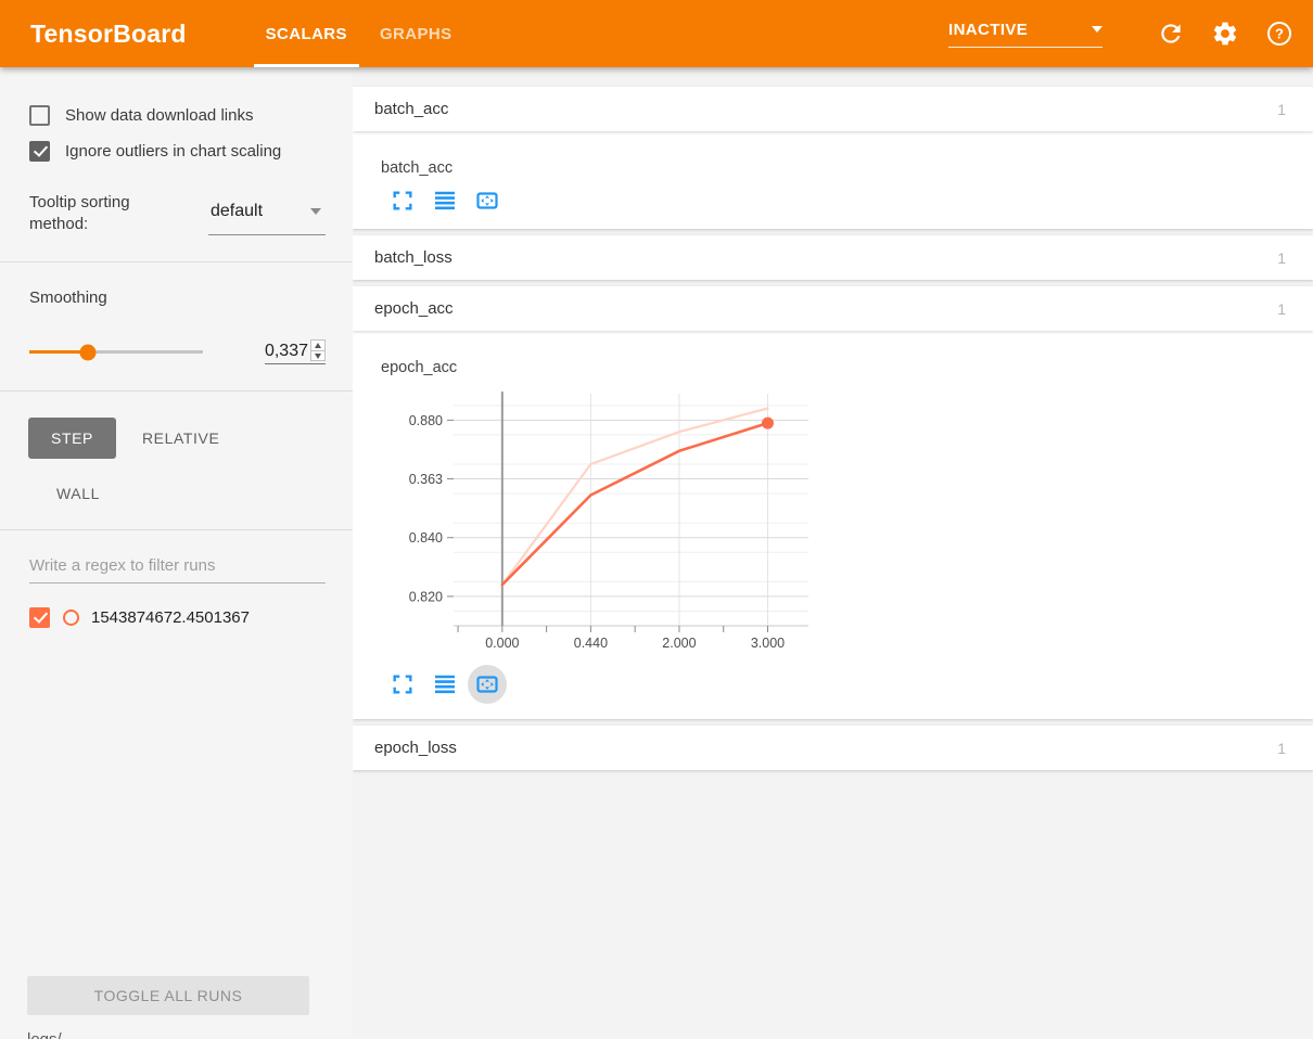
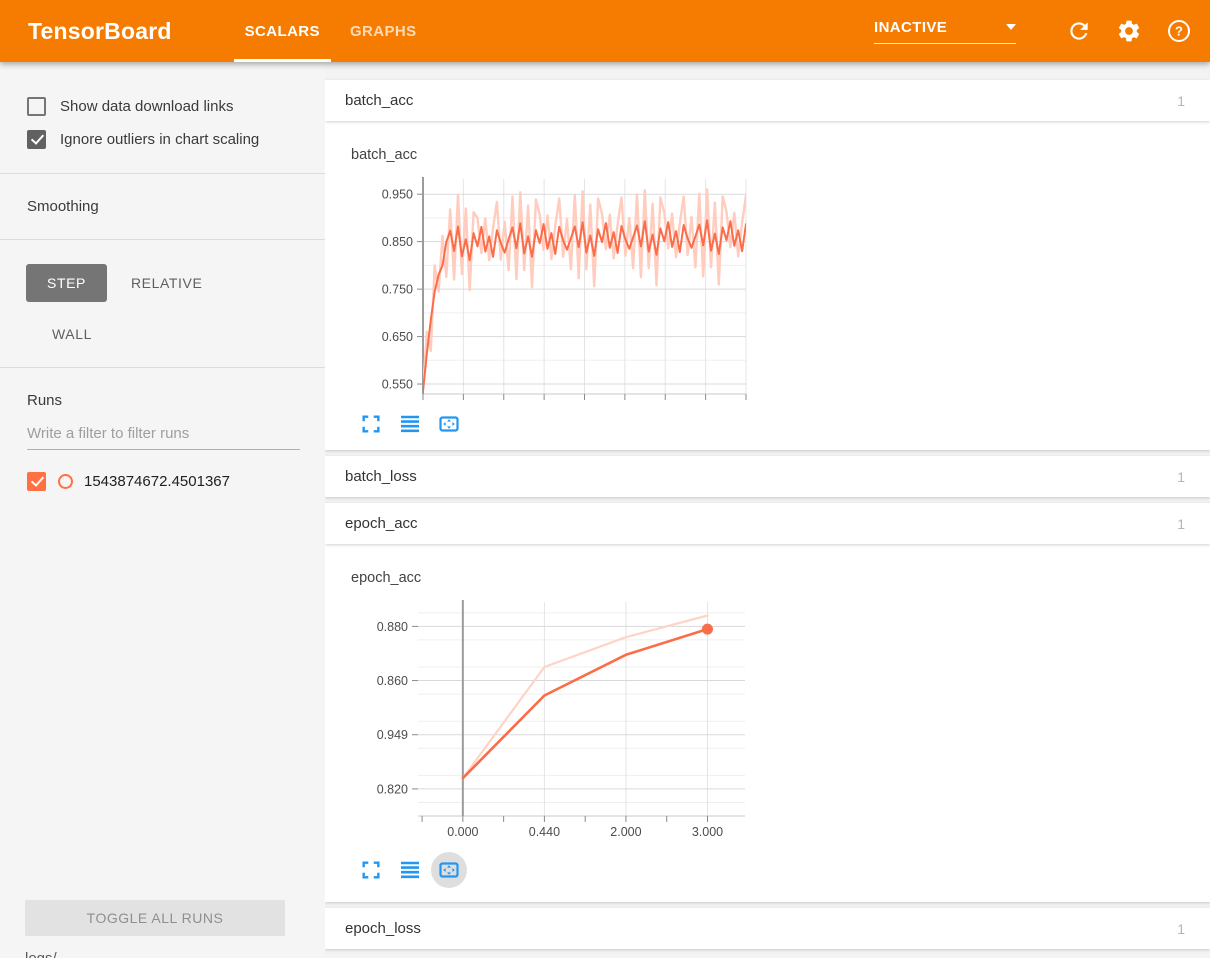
  TensorBoard
  SCALARS
  GRAPHS
  INACTIVE
  ?
  Show data download links
  Ignore outliers in chart scaling
- Tooltip sorting method:
- default
  Smoothing
- 0,337
  STEP
  RELATIVE
  WALL
+ Runs
- Write a regex to filter runs
+ Write a filter to filter runs
  1543874672.4501367
  TOGGLE ALL RUNS
  batch_acc
  1
  batch_acc
+ 0.550
+ 0.650
+ 0.750
+ 0.850
+ 0.950
  batch_loss
  1
  epoch_acc
  1
  epoch_acc
  0.820
- 0.840
+ 0.949
- 0.363
+ 0.860
  0.880
  0.000
  0.440
  2.000
  3.000
  epoch_loss
  1
